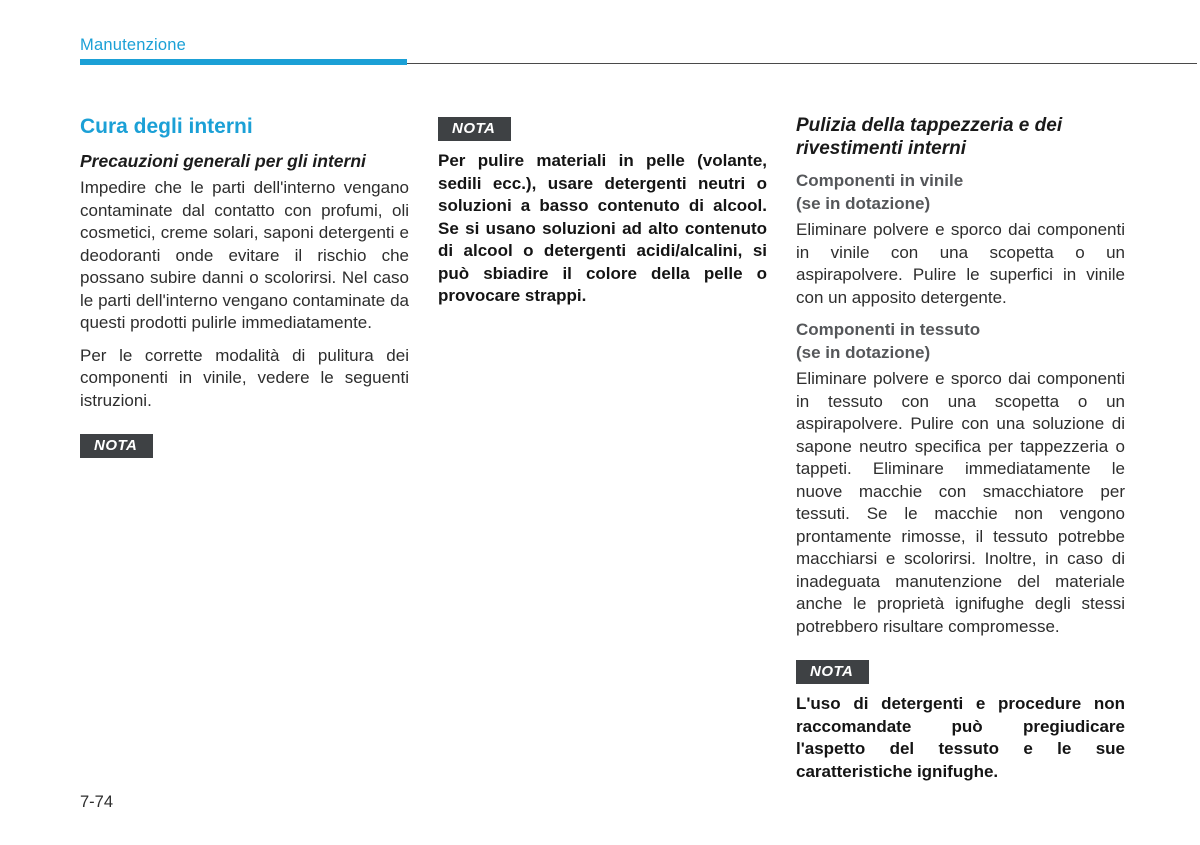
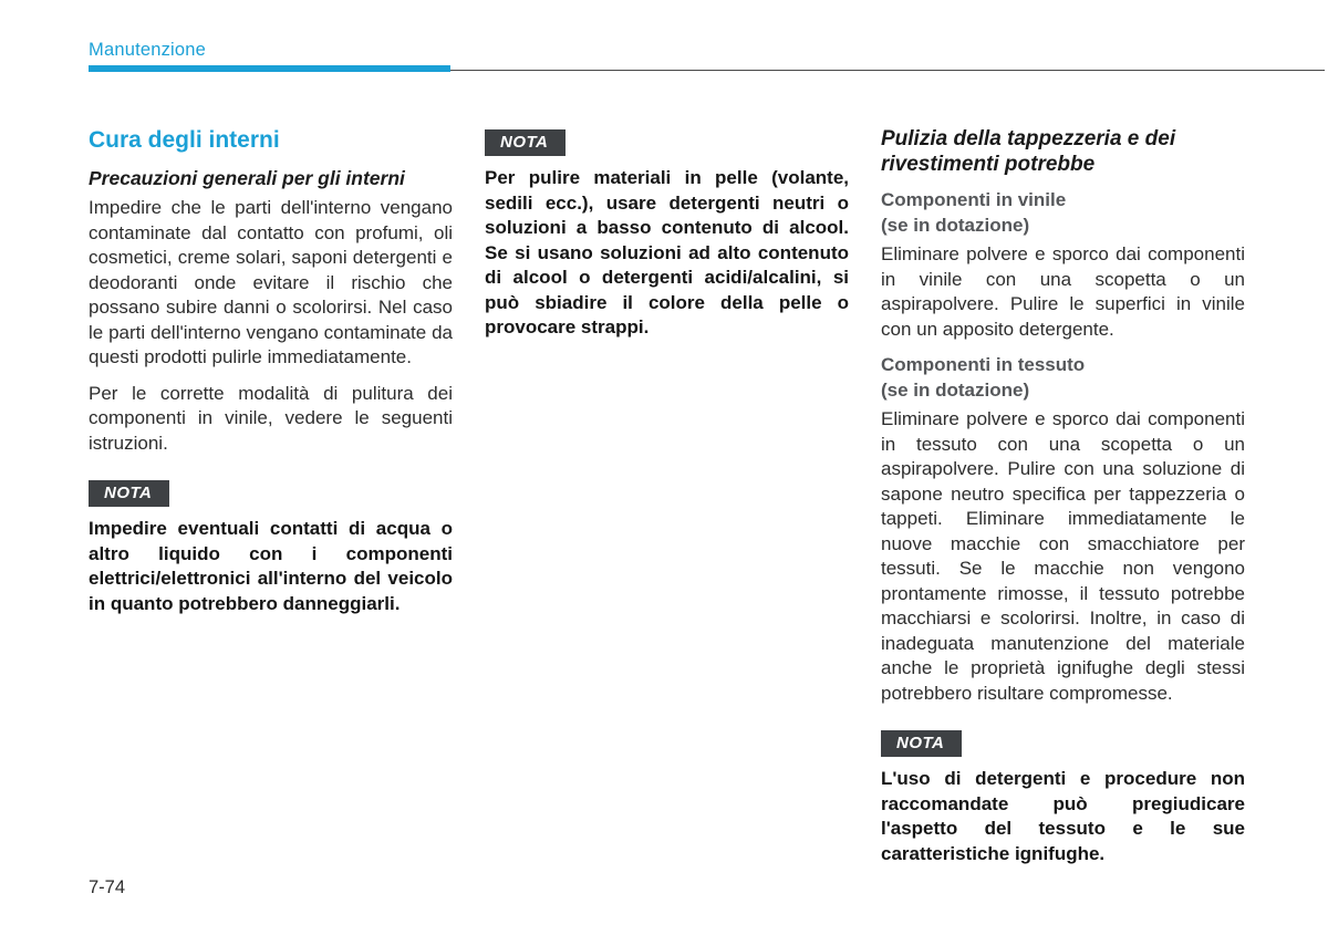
  Manutenzione
  Cura degli interni
  Precauzioni generali per gli interni
  Impedire che le parti dell'interno vengano contaminate dal contatto con profumi, oli cosmetici, creme solari, saponi detergenti e deodoranti onde evitare il rischio che possano subire danni o scolorirsi. Nel caso le parti dell'interno vengano contaminate da questi prodotti pulirle immediatamente.
  Per le corrette modalità di pulitura dei componenti in vinile, vedere le seguenti istruzioni.
  NOTA
+ Impedire eventuali contatti di acqua o altro liquido con i componenti elettrici/elettronici all'interno del veicolo in quanto potrebbero danneggiarli.
  NOTA
  Per pulire materiali in pelle (volante, sedili ecc.), usare detergenti neutri o soluzioni a basso contenuto di alcool. Se si usano soluzioni ad alto contenuto di alcool o detergenti acidi/alcalini, si può sbiadire il colore della pelle o provocare strappi.
- Pulizia della tappezzeria e dei rivestimenti interni
+ Pulizia della tappezzeria e dei rivestimenti potrebbe
  Componenti in vinile
  (se in dotazione)
  Eliminare polvere e sporco dai componenti in vinile con una scopetta o un aspirapolvere. Pulire le superfici in vinile con un apposito detergente.
  Componenti in tessuto
  (se in dotazione)
  Eliminare polvere e sporco dai componenti in tessuto con una scopetta o un aspirapolvere. Pulire con una soluzione di sapone neutro specifica per tappezzeria o tappeti. Eliminare immediatamente le nuove macchie con smacchiatore per tessuti. Se le macchie non vengono prontamente rimosse, il tessuto potrebbe macchiarsi e scolorirsi. Inoltre, in caso di inadeguata manutenzione del materiale anche le proprietà ignifughe degli stessi potrebbero risultare compromesse.
  NOTA
  L'uso di detergenti e procedure non raccomandate può pregiudicare l'aspetto del tessuto e le sue caratteristiche ignifughe.
  7-74
